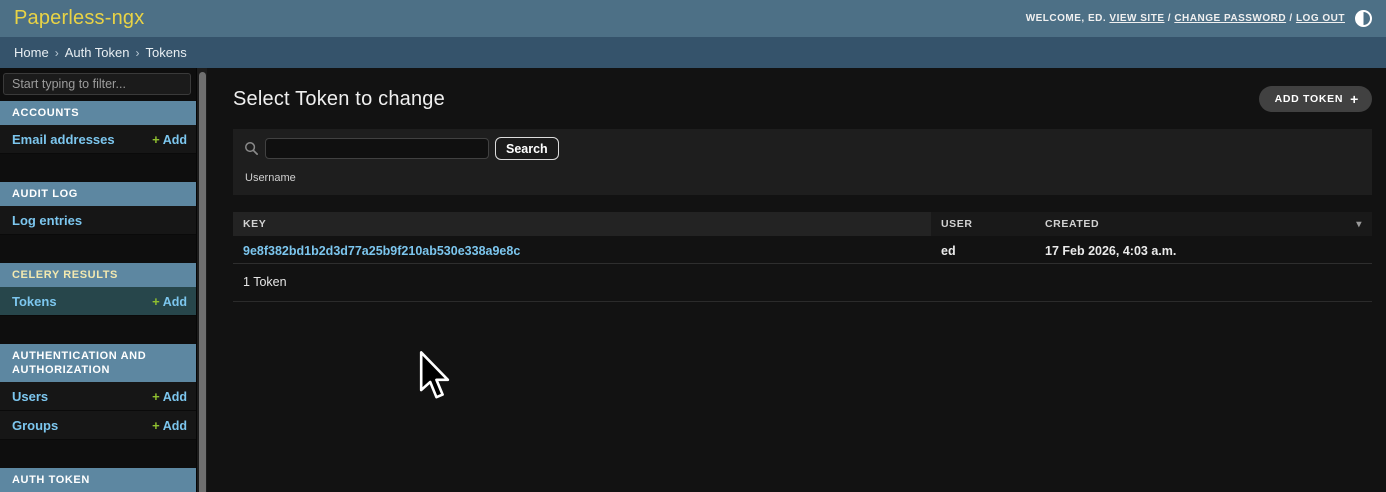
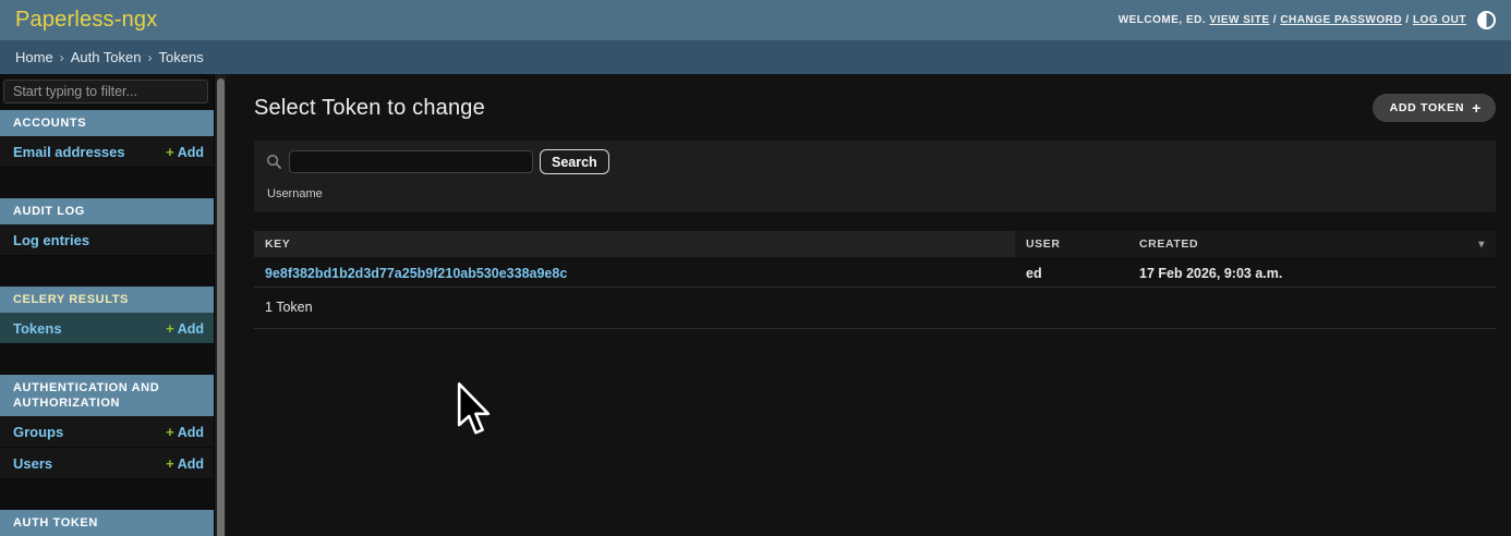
  Paperless-ngx
  WELCOME, ED. VIEW SITE / CHANGE PASSWORD / LOG OUT
  Home
  ›
  Auth Token
  ›
  Tokens
  Start typing to filter...
  ACCOUNTS
  Email addresses
  + Add
  AUDIT LOG
  Log entries
  CELERY RESULTS
  Tokens
  + Add
  AUTHENTICATION AND AUTHORIZATION
- Users
+ Groups
  + Add
- Groups
+ Users
  + Add
  AUTH TOKEN
  Select Token to change
  ADD TOKEN
  +
  Search
  Username
  KEY
  USER
  CREATED
  ▾
  9e8f382bd1b2d3d77a25b9f210ab530e338a9e8c
  ed
- 17 Feb 2026, 4:03 a.m.
+ 17 Feb 2026, 9:03 a.m.
  1 Token
